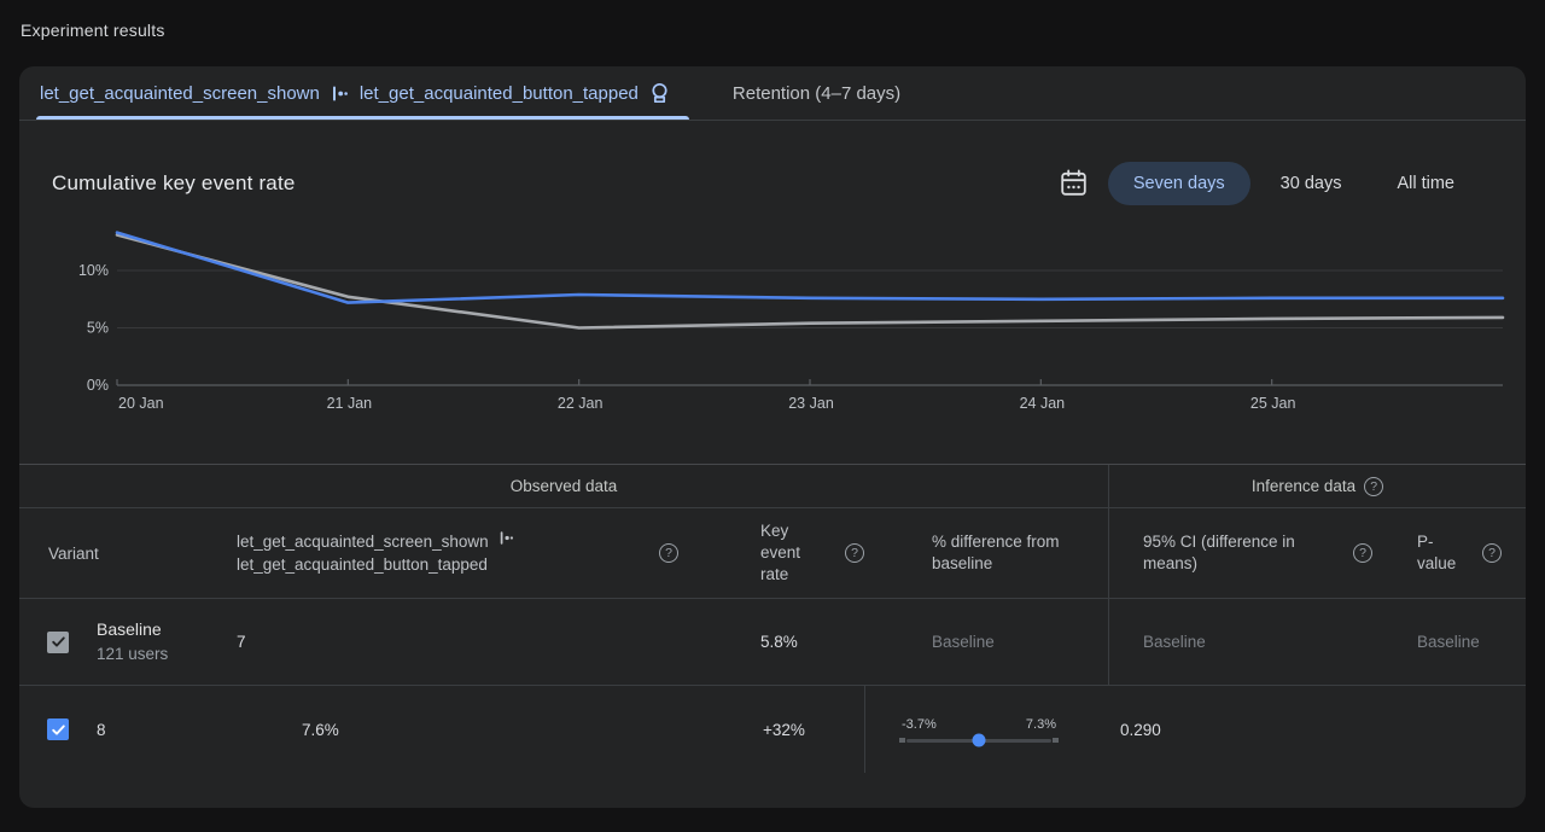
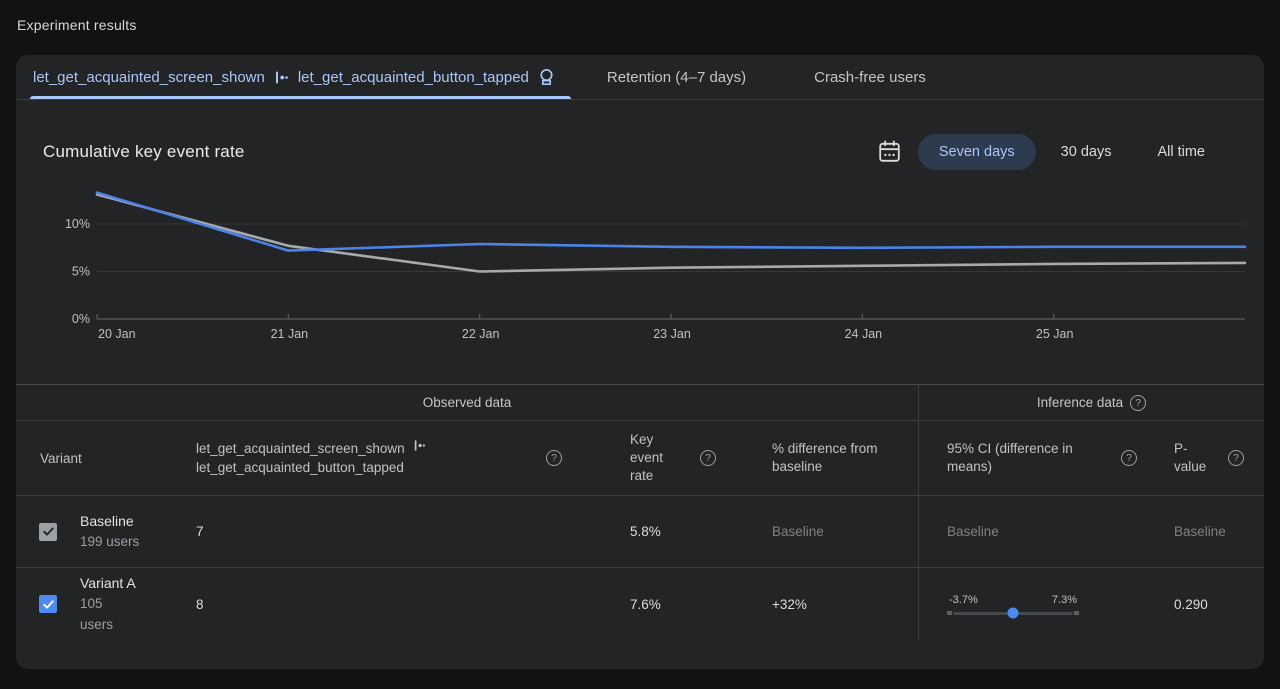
  Experiment results
  let_get_acquainted_screen_shown
  let_get_acquainted_button_tapped
  Retention (4–7 days)
+ Crash-free users
  Cumulative key event rate
  Seven days
  30 days
  All time
  0%
  5%
  10%
  20 Jan
  21 Jan
  22 Jan
  23 Jan
  24 Jan
  25 Jan
  Observed data
  Inference data
  ?
  Variant
  let_get_acquainted_screen_shown
  let_get_acquainted_button_tapped
  ?
  Key event rate
  ?
  % difference from baseline
  95% CI (difference in means)
  ?
  P-value
  ?
  Baseline
- 121 users
+ 199 users
  7
  5.8%
  Baseline
  Baseline
  Baseline
+ Variant A
+ 105 users
  8
  7.6%
  +32%
  -3.7%
  7.3%
  0.290
